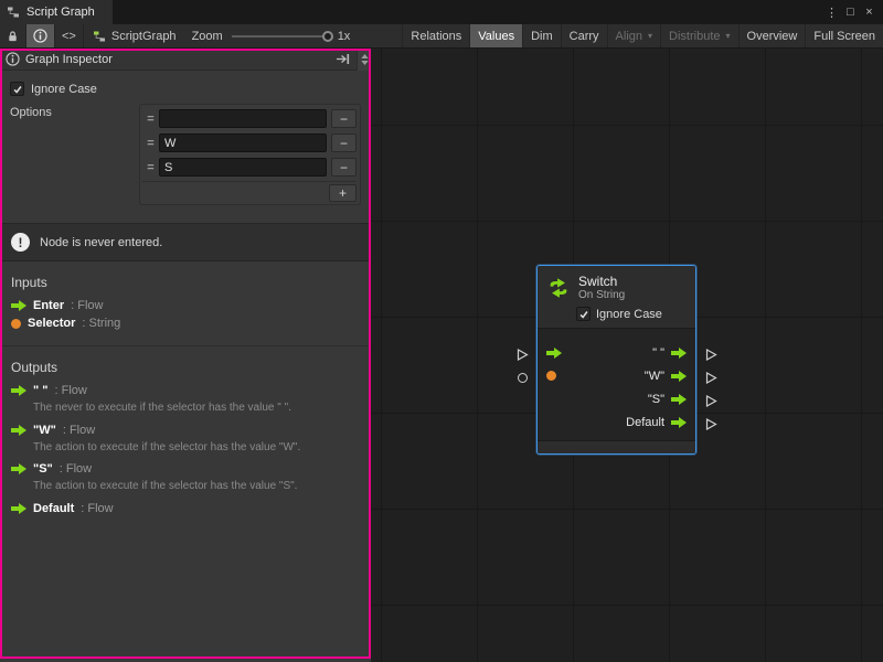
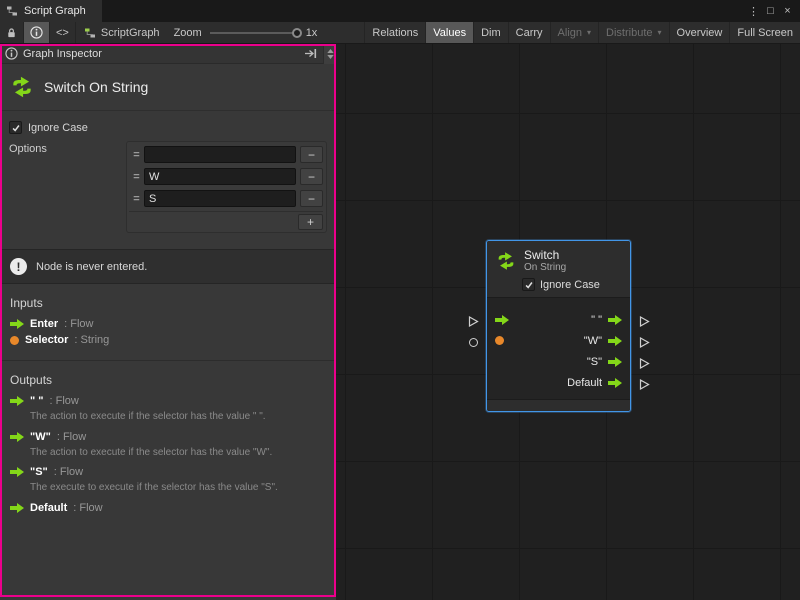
  Script Graph
  ⋮
  □
  ×
  <>
  ScriptGraph
  Zoom
  1x
  Relations
  Values
  Dim
  Carry
  Align
  ▾
  Distribute
  ▾
  Overview
  Full Screen
  Switch
  On String
  Ignore Case
  " "
  "W"
  "S"
  Default
  Graph Inspector
+ Switch On String
  Ignore Case
  Options
  =
  −
  =
  W
  −
  =
  S
  −
  +
  !
  Node is never entered.
  Inputs
  Enter
  : Flow
  Selector
  : String
  Outputs
  " "
  : Flow
- The never to execute if the selector has the value " ".
+ The action to execute if the selector has the value " ".
  "W"
  : Flow
  The action to execute if the selector has the value "W".
  "S"
  : Flow
- The action to execute if the selector has the value "S".
+ The execute to execute if the selector has the value "S".
  Default
  : Flow
